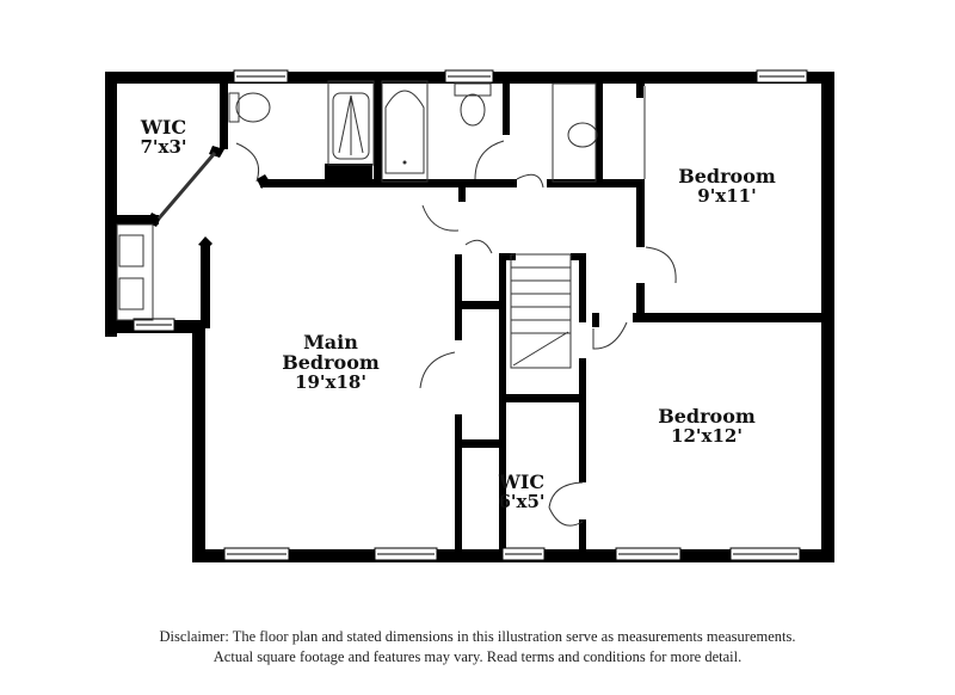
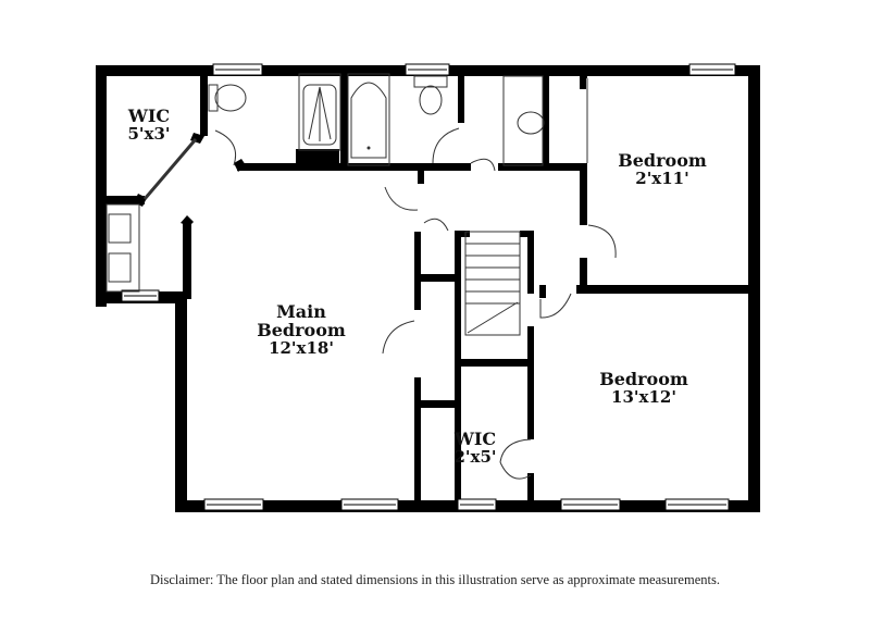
  WIC
- 7'x3'
+ 5'x3'
  Bedroom
- 9'x11'
+ 2'x11'
  Main
  Bedroom
- 19'x18'
+ 12'x18'
  Bedroom
- 12'x12'
+ 13'x12'
  WIC
- 6'x5'
+ 2'x5'
- Disclaimer: The floor plan and stated dimensions in this illustration serve as measurements measurements.
+ Disclaimer: The floor plan and stated dimensions in this illustration serve as approximate measurements.
- Actual square footage and features may vary. Read terms and conditions for more detail.
